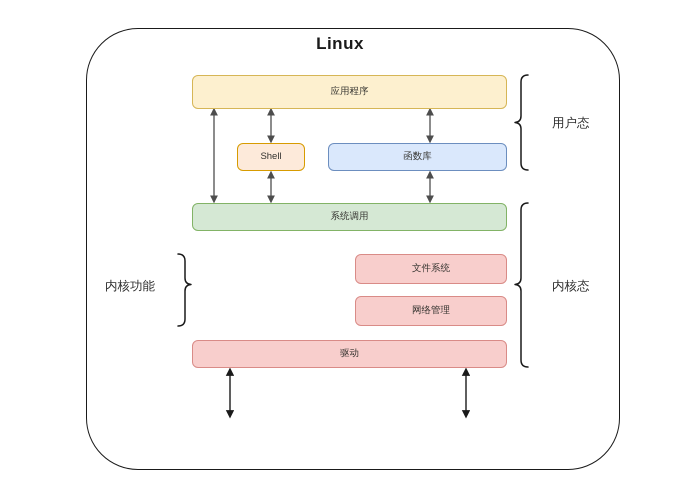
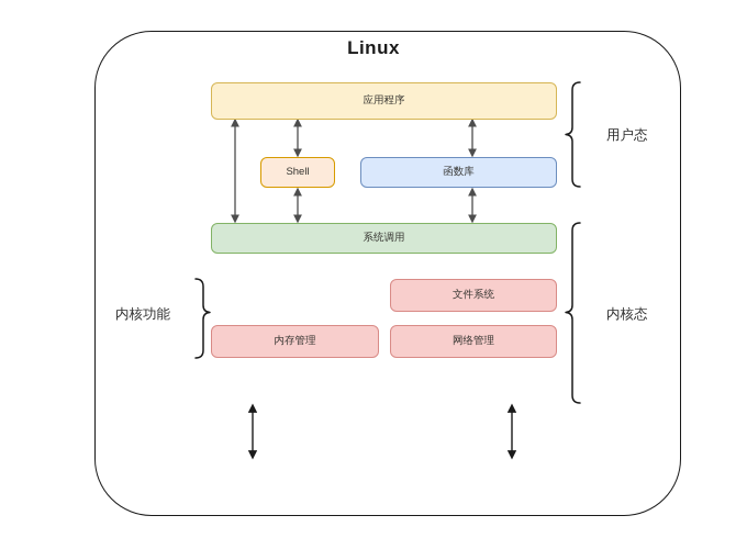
  Linux
  应用程序
  Shell
  函数库
  系统调用
  文件系统
+ 内存管理
  网络管理
- 驱动
  用户态
  内核态
  内核功能
